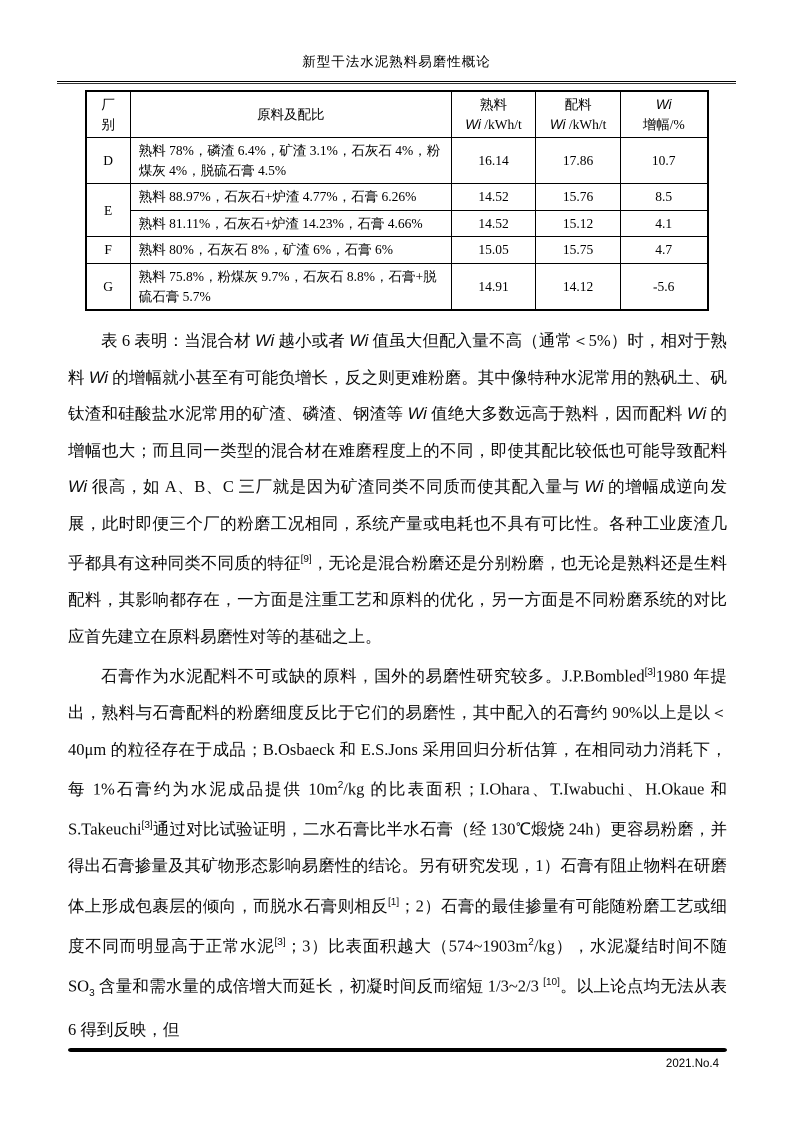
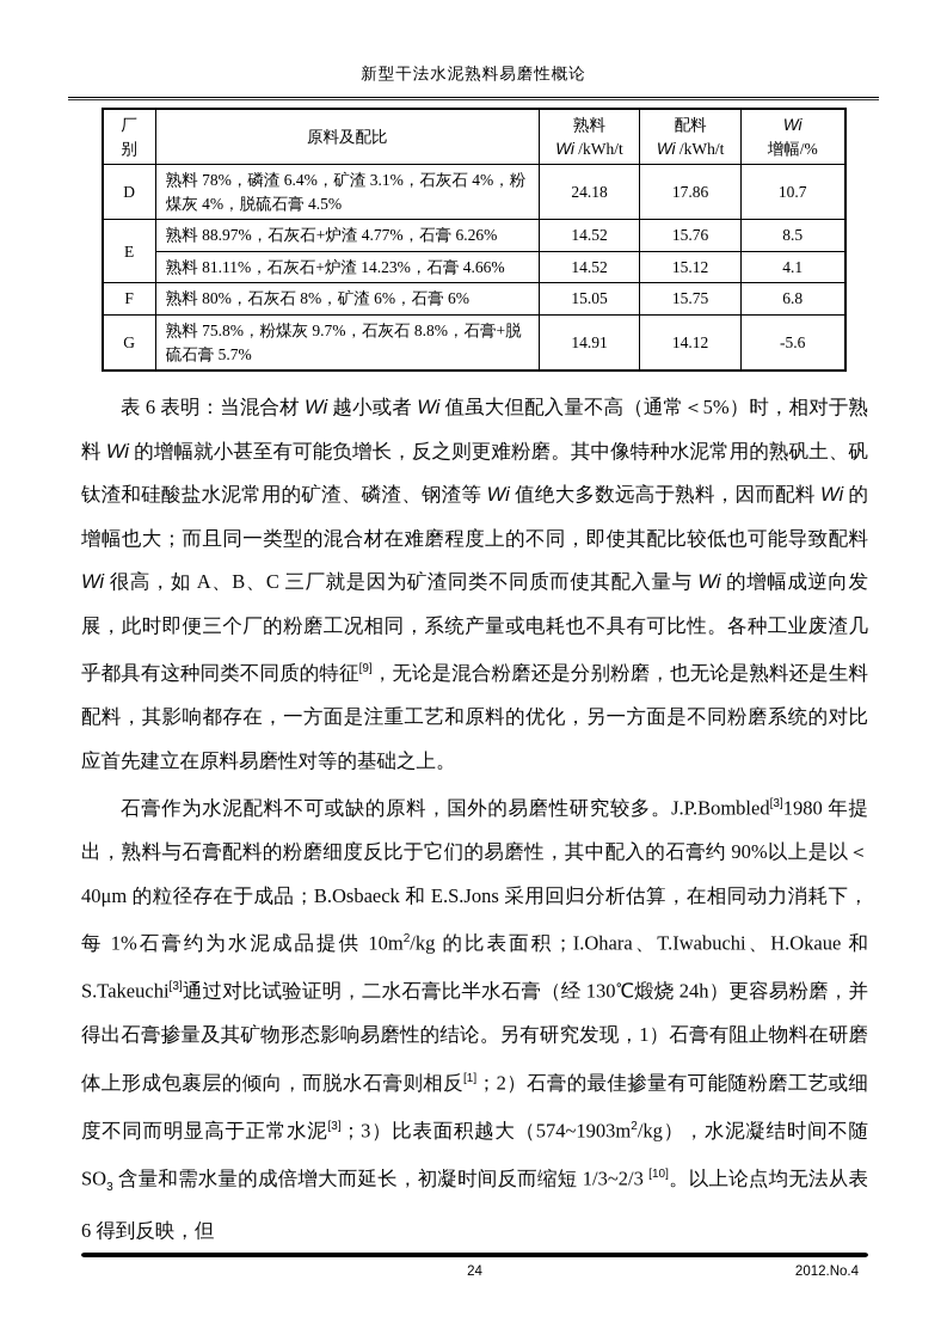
  新型干法水泥熟料易磨性概论
  厂别	原料及配比	熟料Wi /kWh/t	配料Wi /kWh/t	Wi增幅/%
- D	熟料 78%，磷渣 6.4%，矿渣 3.1%，石灰石 4%，粉煤灰 4%，脱硫石膏 4.5%	16.14	17.86	10.7
+ D	熟料 78%，磷渣 6.4%，矿渣 3.1%，石灰石 4%，粉煤灰 4%，脱硫石膏 4.5%	24.18	17.86	10.7
  E	熟料 88.97%，石灰石+炉渣 4.77%，石膏 6.26%	14.52	15.76	8.5
  熟料 81.11%，石灰石+炉渣 14.23%，石膏 4.66%	14.52	15.12	4.1
- F	熟料 80%，石灰石 8%，矿渣 6%，石膏 6%	15.05	15.75	4.7
+ F	熟料 80%，石灰石 8%，矿渣 6%，石膏 6%	15.05	15.75	6.8
  G	熟料 75.8%，粉煤灰 9.7%，石灰石 8.8%，石膏+脱硫石膏 5.7%	14.91	14.12	-5.6
  表 6 表明：当混合材 Wi 越小或者 Wi 值虽大但配入量不高（通常＜5%）时，相对于熟料 Wi 的增幅就小甚至有可能负增长，反之则更难粉磨。其中像特种水泥常用的熟矾土、矾钛渣和硅酸盐水泥常用的矿渣、磷渣、钢渣等 Wi 值绝大多数远高于熟料，因而配料 Wi 的增幅也大；而且同一类型的混合材在难磨程度上的不同，即使其配比较低也可能导致配料 Wi 很高，如 A、B、C 三厂就是因为矿渣同类不同质而使其配入量与 Wi 的增幅成逆向发展，此时即便三个厂的粉磨工况相同，系统产量或电耗也不具有可比性。各种工业废渣几乎都具有这种同类不同质的特征[9]，无论是混合粉磨还是分别粉磨，也无论是熟料还是生料配料，其影响都存在，一方面是注重工艺和原料的优化，另一方面是不同粉磨系统的对比应首先建立在原料易磨性对等的基础之上。
  石膏作为水泥配料不可或缺的原料，国外的易磨性研究较多。J.P.Bombled[3]1980 年提出，熟料与石膏配料的粉磨细度反比于它们的易磨性，其中配入的石膏约 90%以上是以＜40μm 的粒径存在于成品；B.Osbaeck 和 E.S.Jons 采用回归分析估算，在相同动力消耗下，每 1%石膏约为水泥成品提供 10m2/kg 的比表面积；I.Ohara、T.Iwabuchi、H.Okaue 和 S.Takeuchi[3]通过对比试验证明，二水石膏比半水石膏（经 130℃煅烧 24h）更容易粉磨，并得出石膏掺量及其矿物形态影响易磨性的结论。另有研究发现，1）石膏有阻止物料在研磨体上形成包裹层的倾向，而脱水石膏则相反[1]；2）石膏的最佳掺量有可能随粉磨工艺或细度不同而明显高于正常水泥[3]；3）比表面积越大（574~1903m2/kg），水泥凝结时间不随 SO3 含量和需水量的成倍增大而延长，初凝时间反而缩短 1/3~2/3 [10]。以上论点均无法从表 6 得到反映，但
+ 24
- 2021.No.4
+ 2012.No.4
